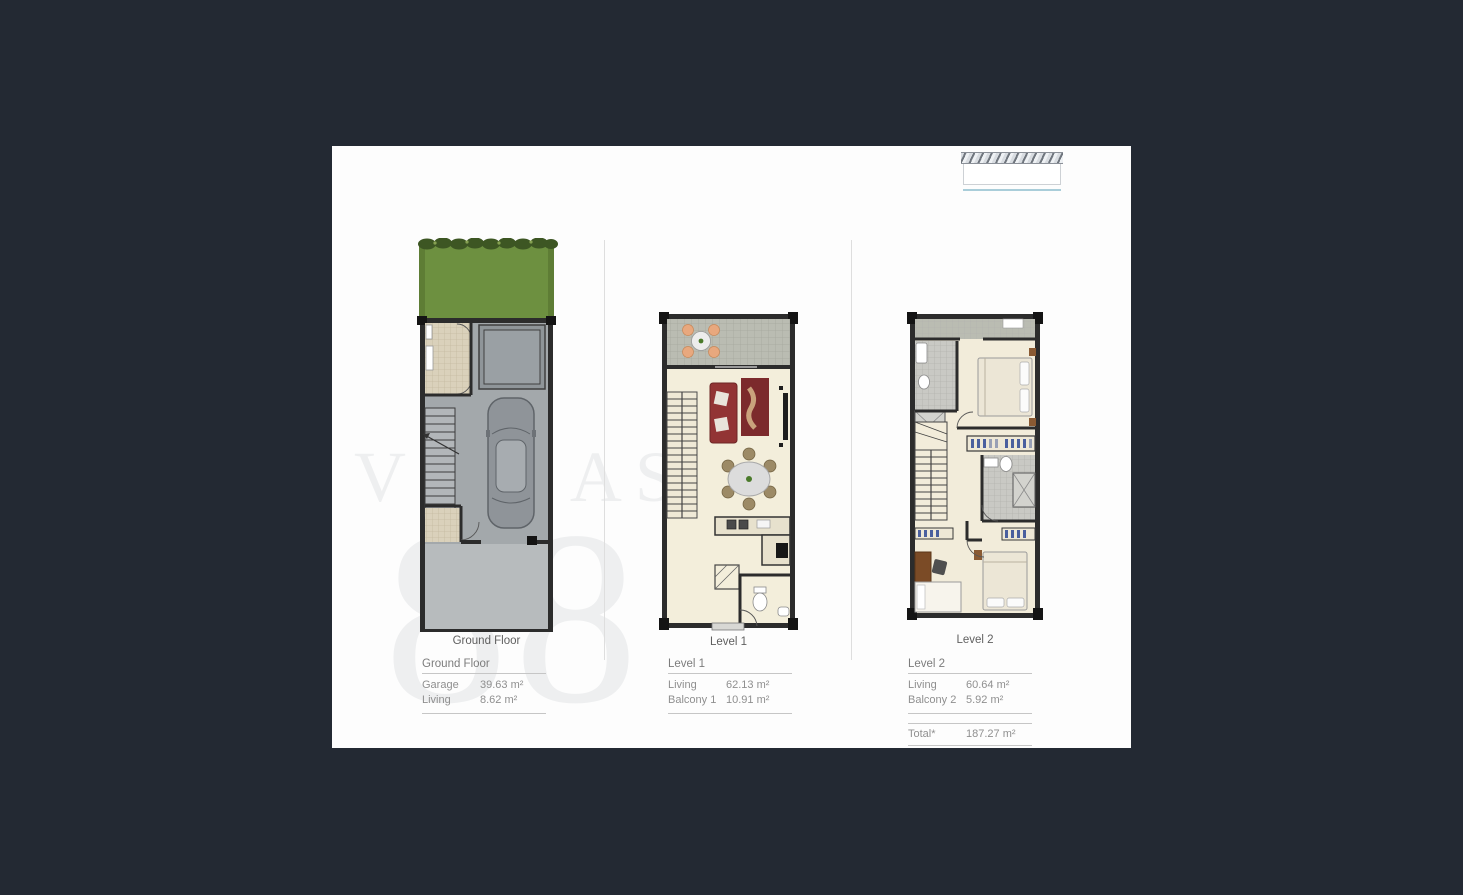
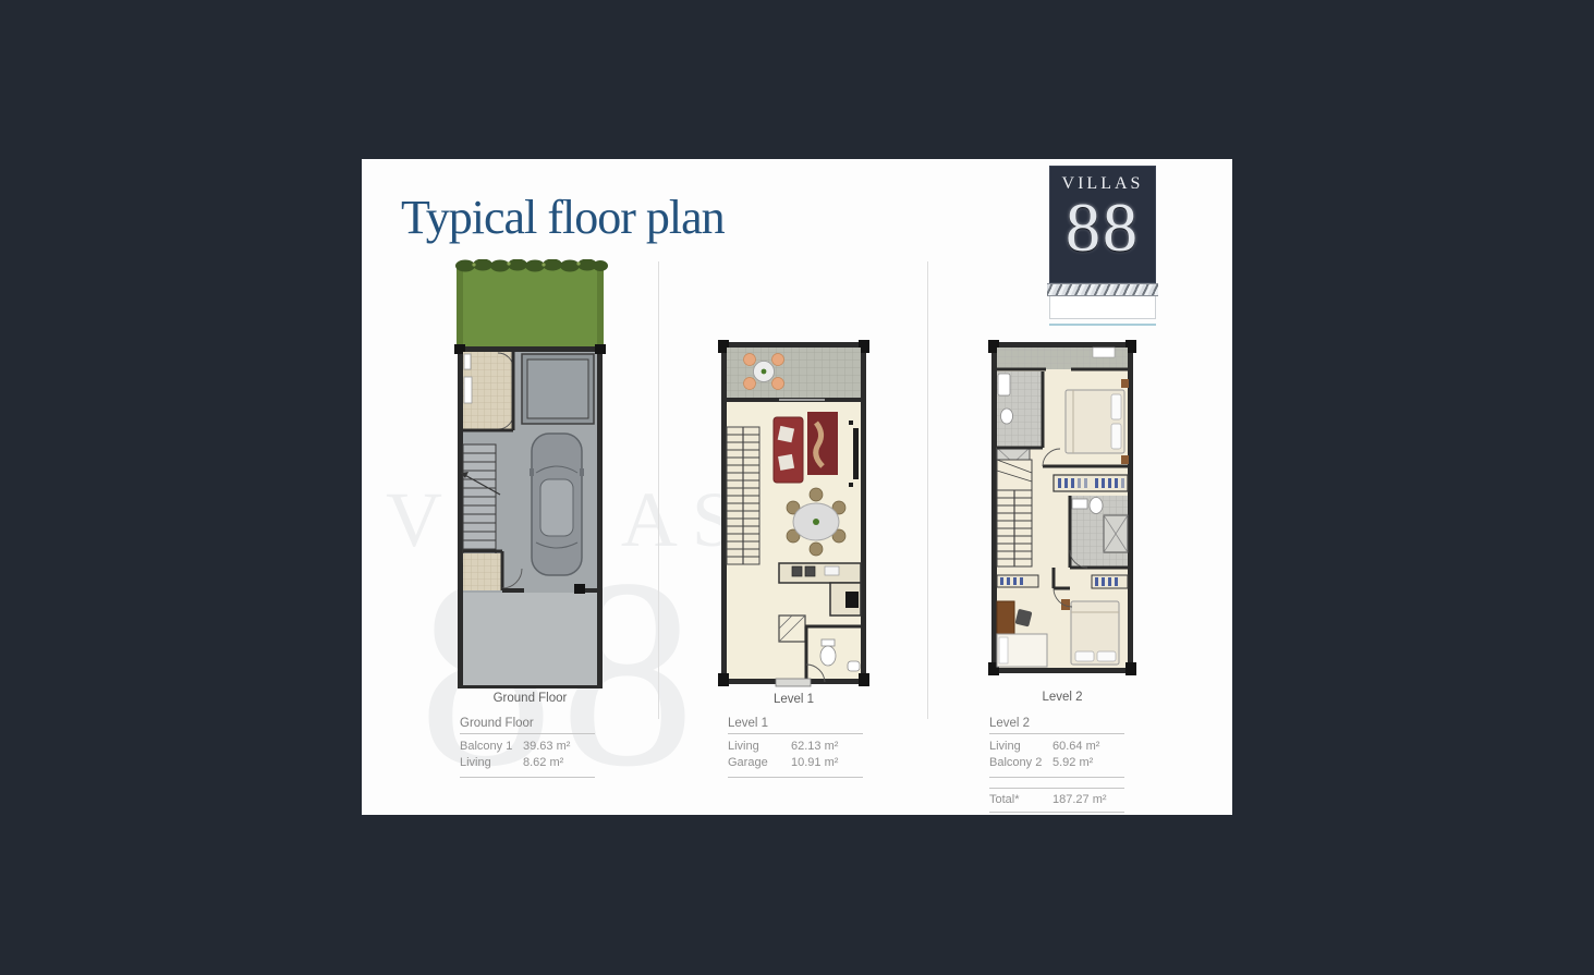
+ Typical floor plan
+ VILLAS
+ 88
  Ground Floor
  Level 1
  Level 2
  Ground Floor
- Garage
+ Balcony 1
  39.63 m²
  Living
  8.62 m²
  Level 1
  Living
  62.13 m²
- Balcony 1
+ Garage
  10.91 m²
  Level 2
  Living
  60.64 m²
  Balcony 2
  5.92 m²
  Total*
  187.27 m²
